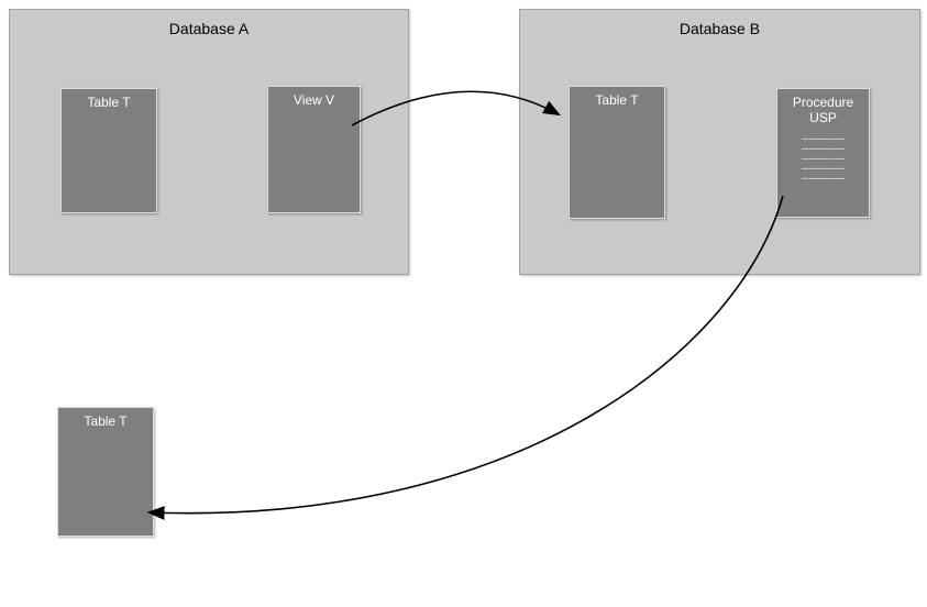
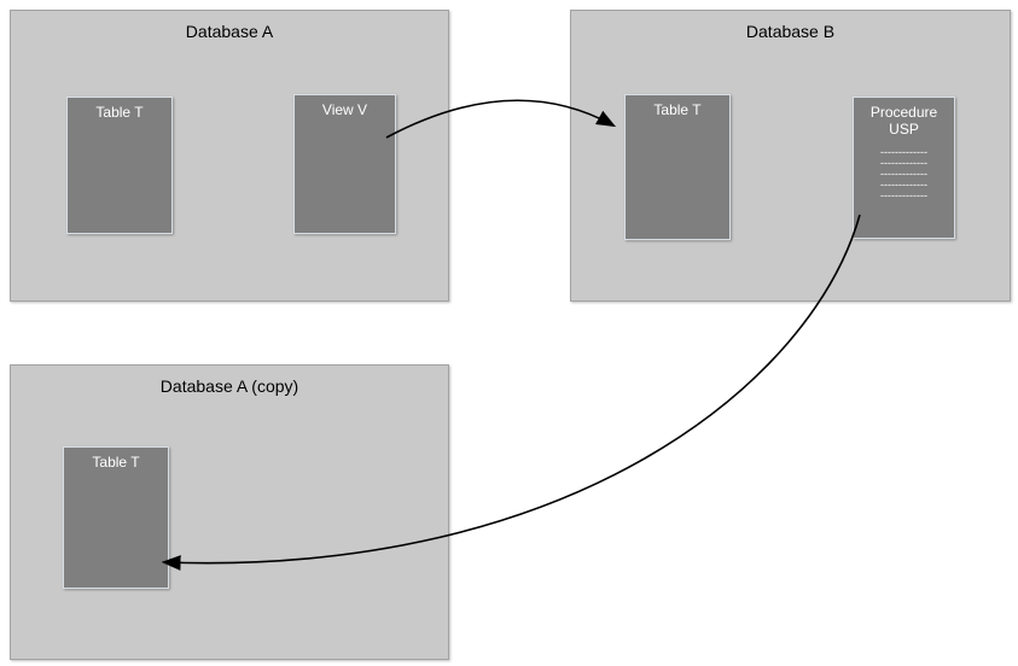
  Database A
  Table T
  View V
  Database B
  Table T
  Procedure USP
  -------------
  -------------
  -------------
  -------------
  -------------
+ Database A (copy)
  Table T
